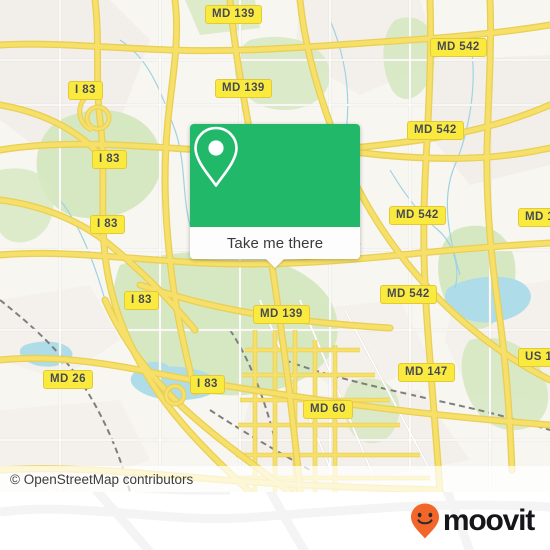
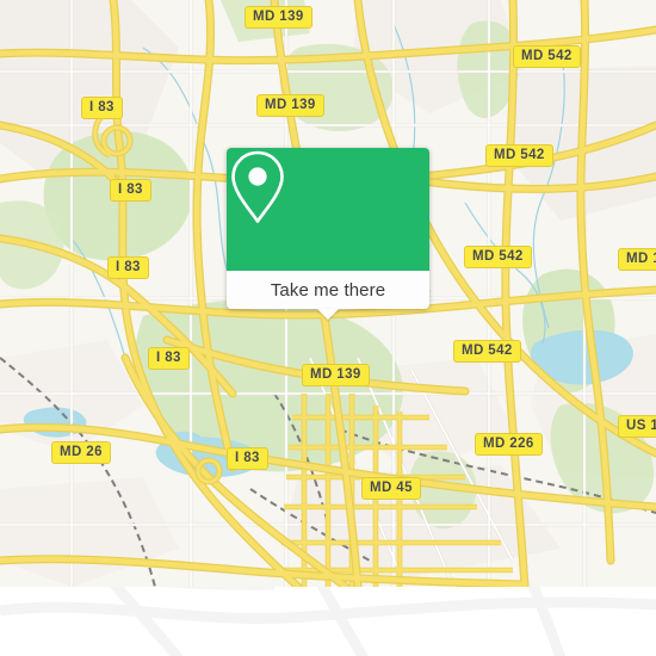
  MD 139
  MD 542
  I 83
  MD 139
  MD 542
  I 83
  I 83
  MD 542
  MD 542
  I 83
  MD 139
  US 1
- MD 147
+ MD 226
  MD 26
  I 83
- MD 60
+ MD 45
  Take me there
- © OpenStreetMap contributors
- moovit
